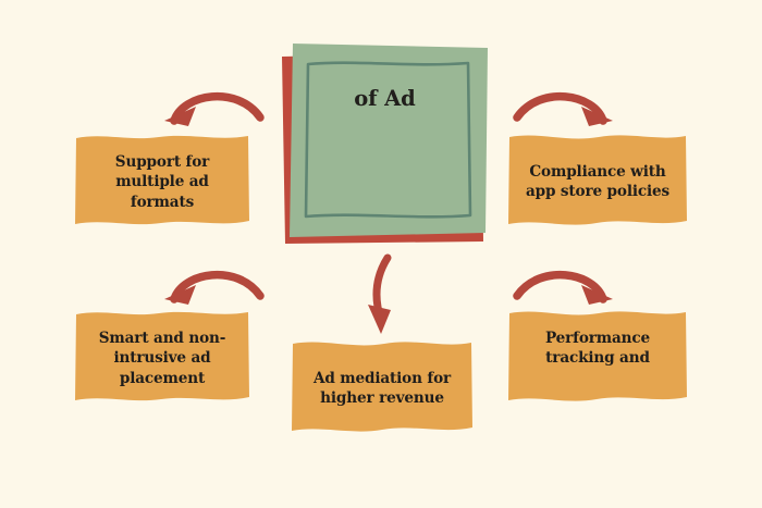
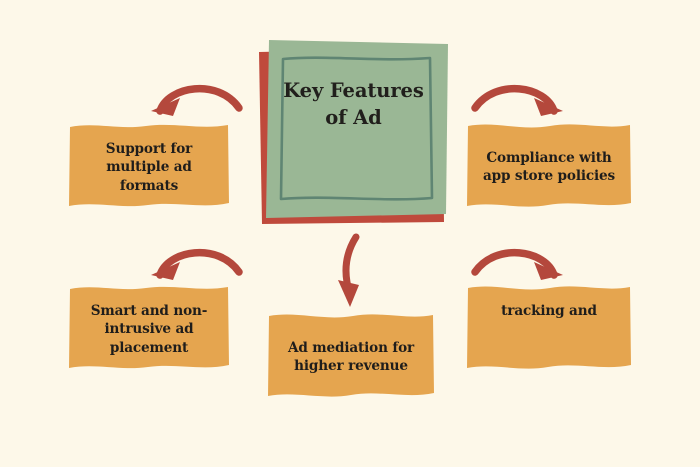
+ Key Features
  of Ad
  Support for
  multiple ad
  formats
  Compliance with
  app store policies
  Smart and non-
  intrusive ad
  placement
  Ad mediation for
  higher revenue
- Performance
  tracking and
